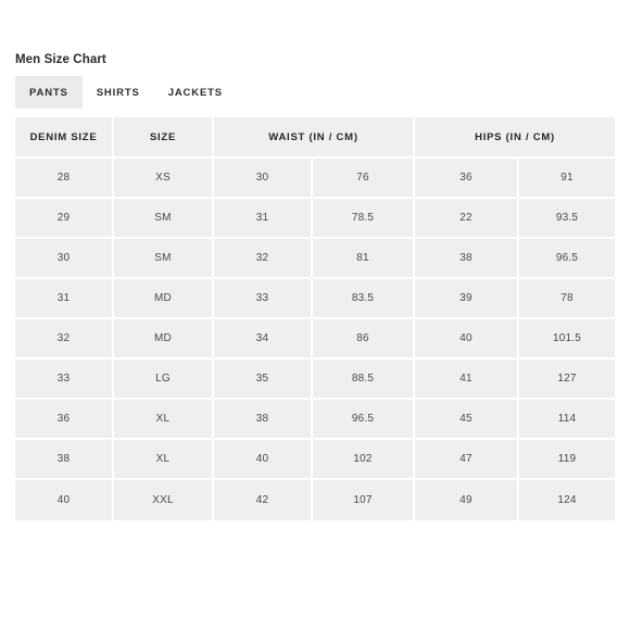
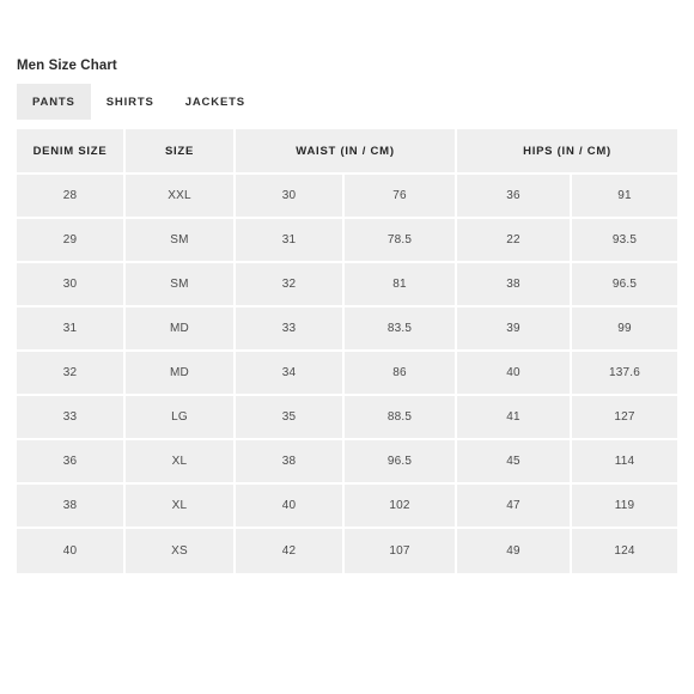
  Men Size Chart
  PANTS
  SHIRTS
  JACKETS
  DENIM SIZE	SIZE	WAIST (IN / CM)	HIPS (IN / CM)
- 28	XS	30	76	36	91
+ 28	XXL	30	76	36	91
  29	SM	31	78.5	22	93.5
  30	SM	32	81	38	96.5
- 31	MD	33	83.5	39	78
+ 31	MD	33	83.5	39	99
- 32	MD	34	86	40	101.5
+ 32	MD	34	86	40	137.6
  33	LG	35	88.5	41	127
  36	XL	38	96.5	45	114
  38	XL	40	102	47	119
- 40	XXL	42	107	49	124
+ 40	XS	42	107	49	124
